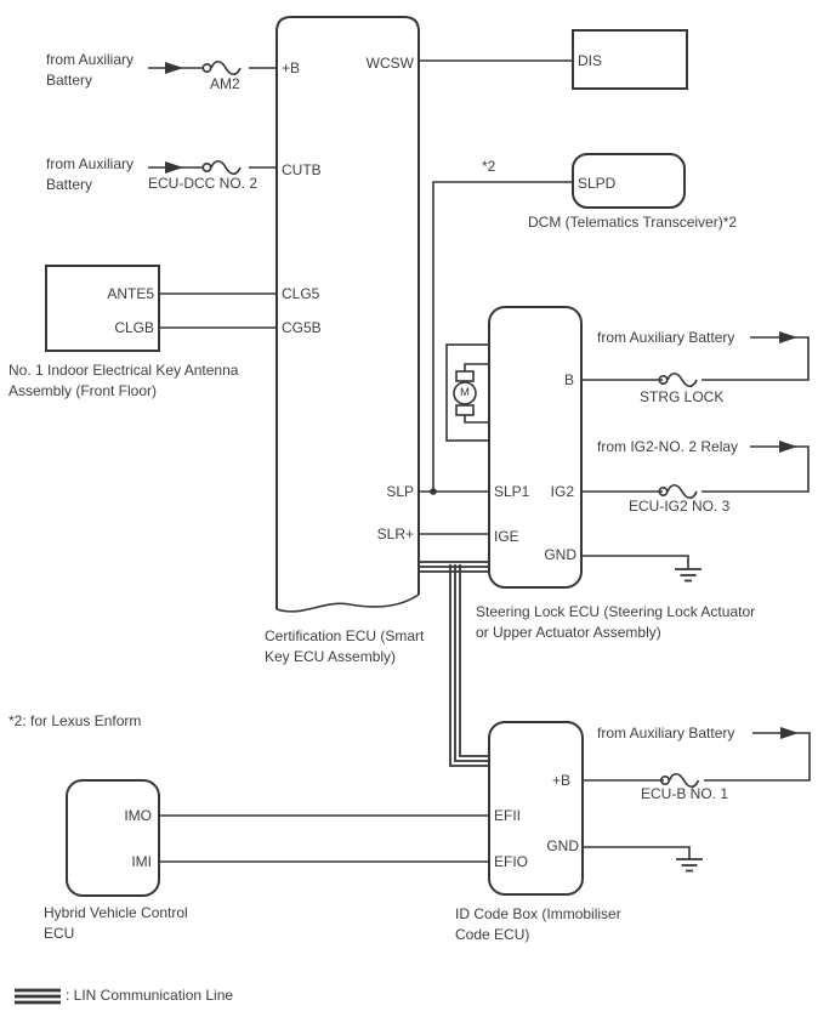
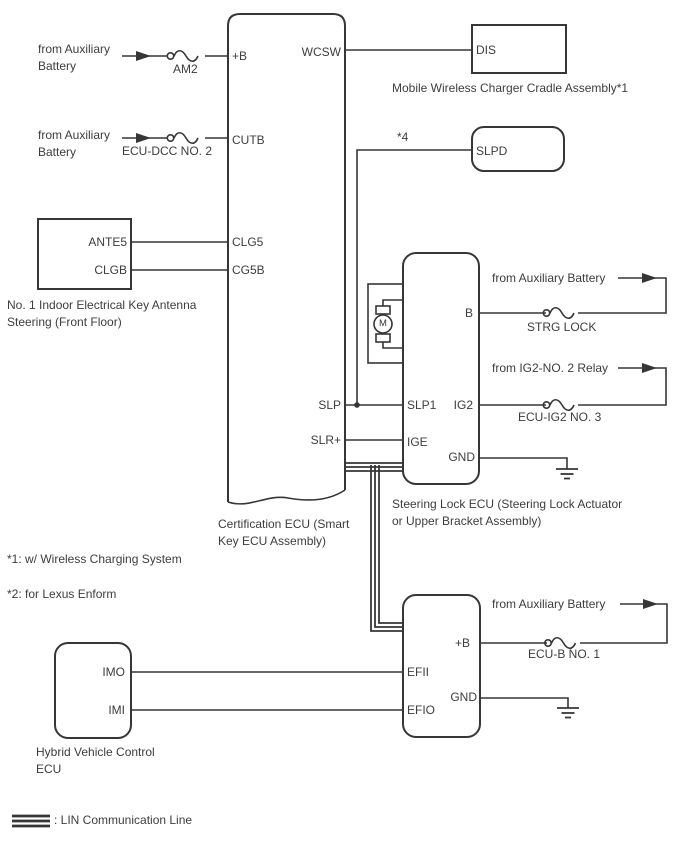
  from Auxiliary Battery
  AM2
  from Auxiliary Battery
  ECU-DCC NO. 2
  +B
  CUTB
  CLG5
  CG5B
  WCSW
  SLP
  SLR+
  Certification ECU (Smart Key ECU Assembly)
  DIS
+ Mobile Wireless Charger Cradle Assembly*1
- *2
+ *4
  SLPD
- DCM (Telematics Transceiver)*2
  ANTE5
  CLGB
- No. 1 Indoor Electrical Key Antenna Assembly (Front Floor)
+ No. 1 Indoor Electrical Key Antenna Steering (Front Floor)
  M
  B
  SLP1
  IG2
  IGE
  GND
  from Auxiliary Battery
  STRG LOCK
  from IG2-NO. 2 Relay
  ECU-IG2 NO. 3
- Steering Lock ECU (Steering Lock Actuator or Upper Actuator Assembly)
+ Steering Lock ECU (Steering Lock Actuator or Upper Bracket Assembly)
+ *1: w/ Wireless Charging System
  *2: for Lexus Enform
  IMO
  IMI
  Hybrid Vehicle Control ECU
  +B
  EFII
  EFIO
  GND
  from Auxiliary Battery
  ECU-B NO. 1
- ID Code Box (Immobiliser Code ECU)
  : LIN Communication Line
